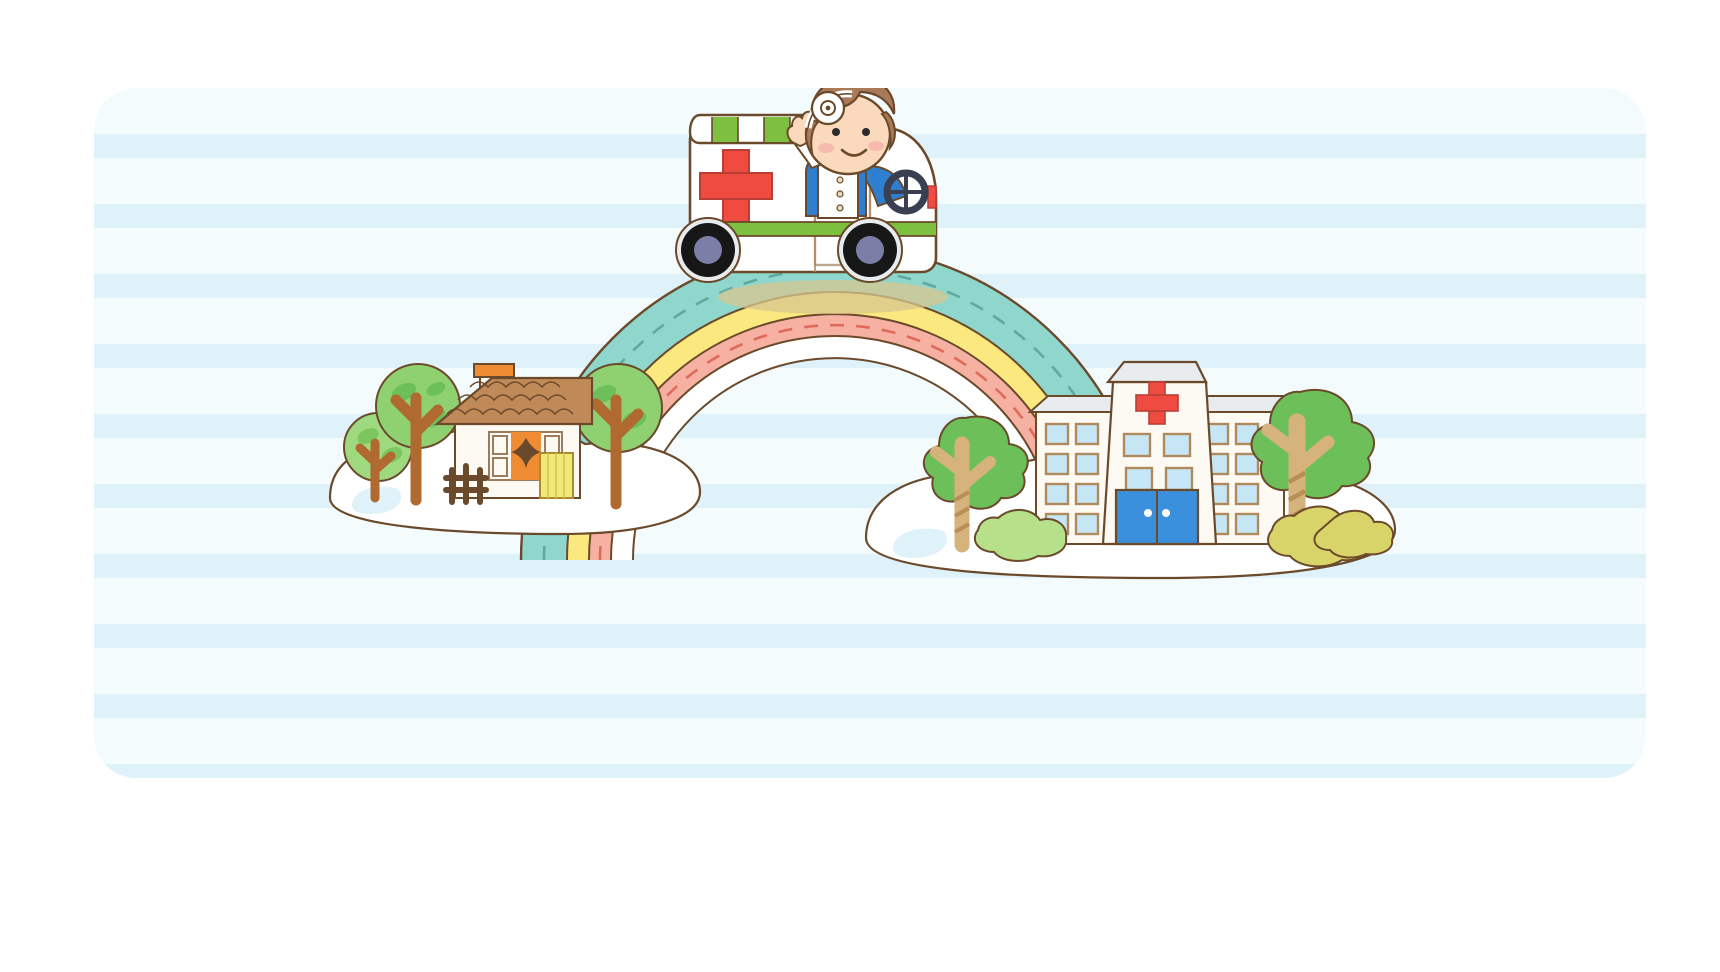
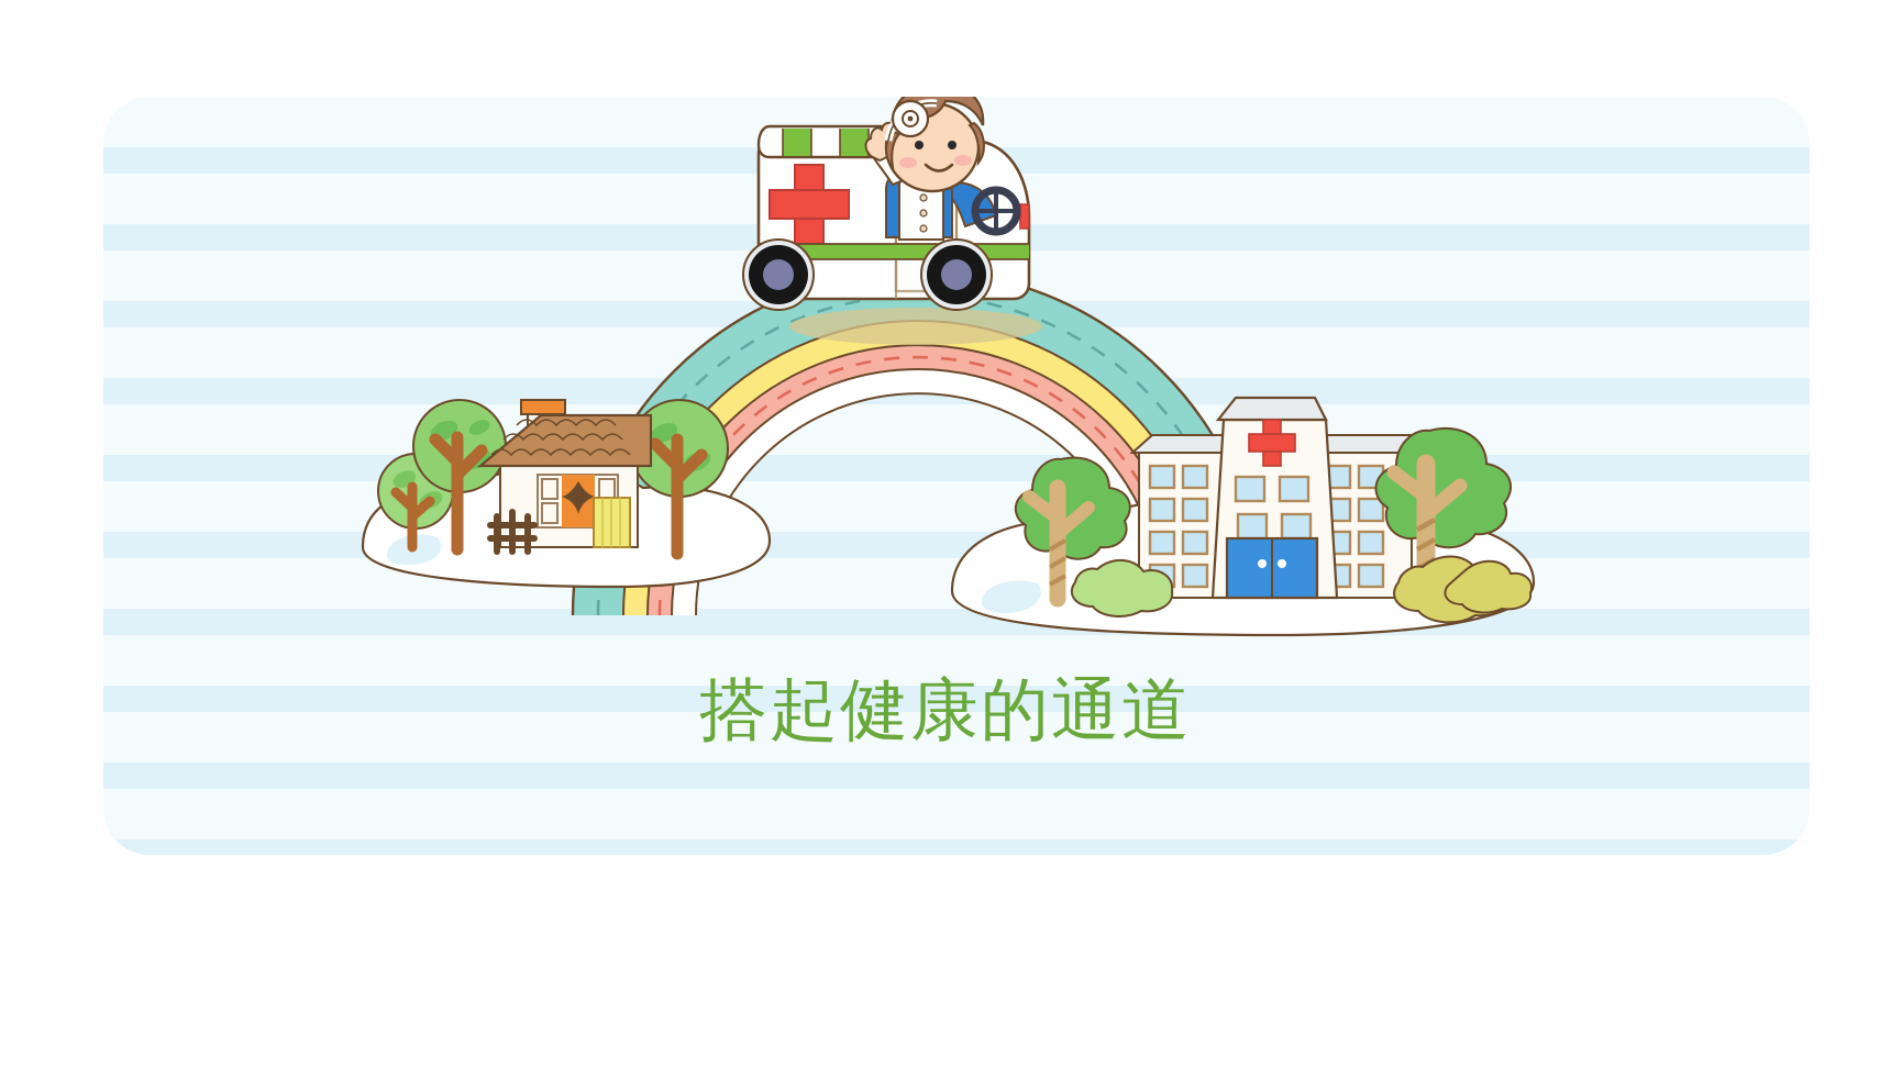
+ 搭起健康的通道
